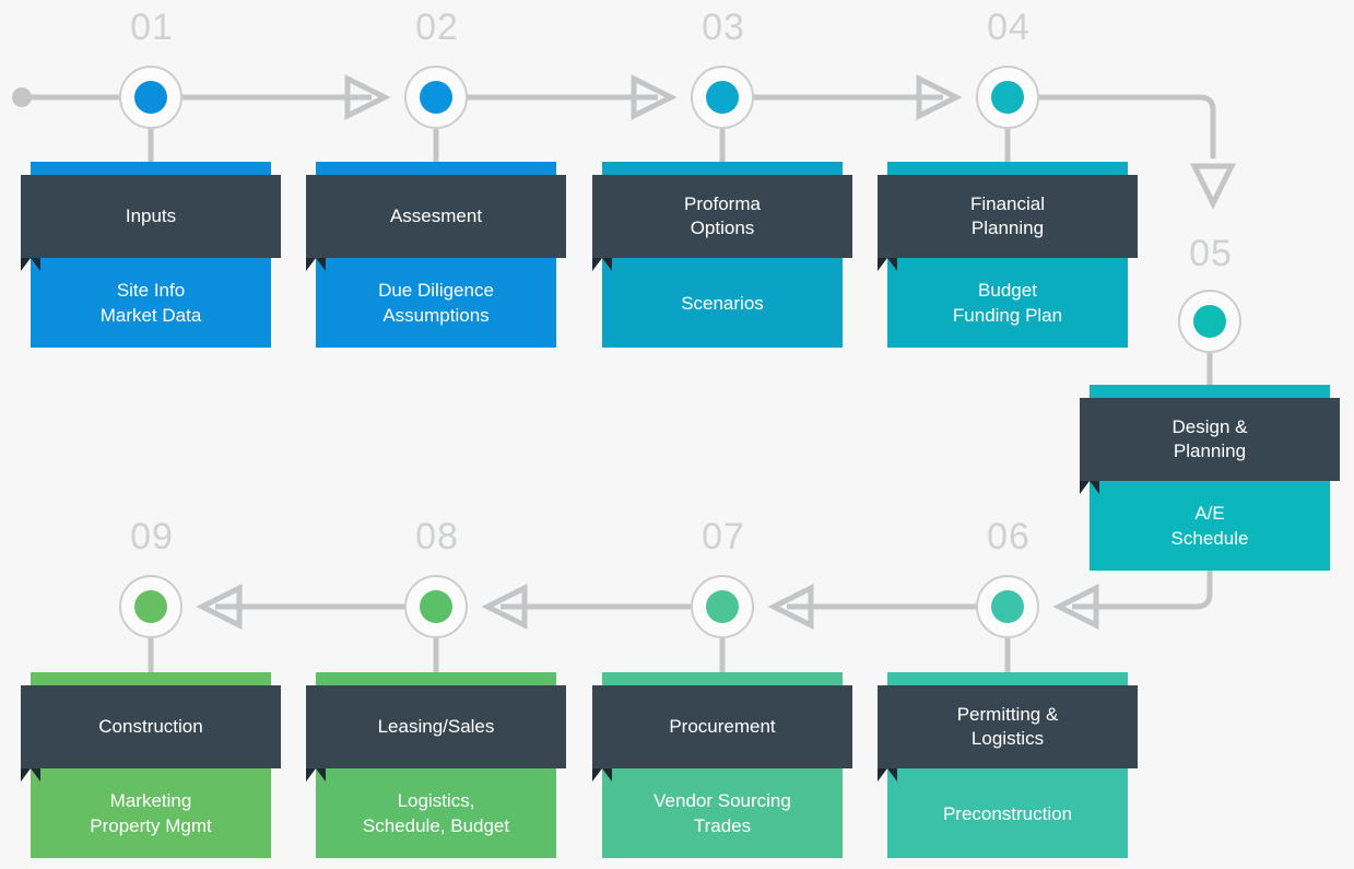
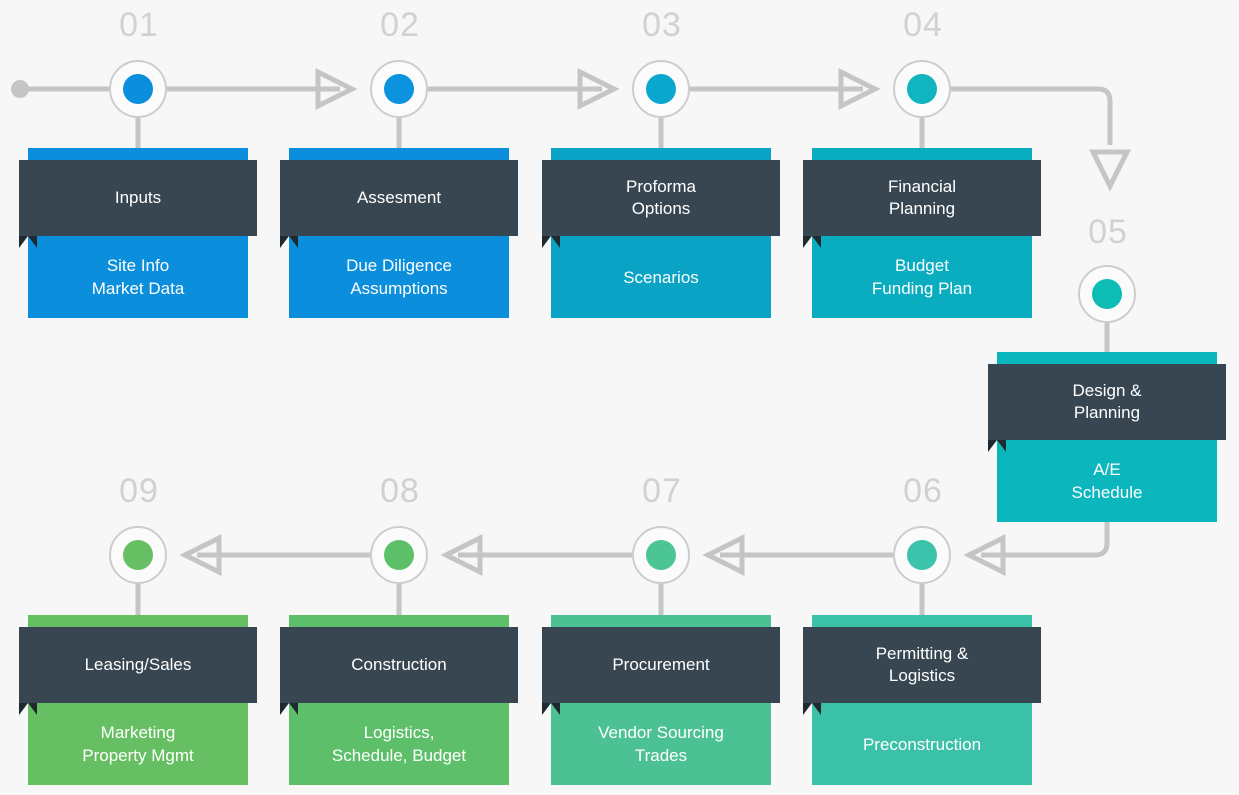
  01
  02
  03
  04
  05
  06
  07
  08
  09
  Inputs
  Site Info
  Market Data
  Assesment
  Due Diligence
  Assumptions
  Proforma
  Options
  Scenarios
  Financial
  Planning
  Budget
  Funding Plan
  Design &
  Planning
  A/E
  Schedule
  Permitting &
  Logistics
  Preconstruction
  Procurement
  Vendor Sourcing
  Trades
- Leasing/Sales
+ Construction
  Logistics,
  Schedule, Budget
- Construction
+ Leasing/Sales
  Marketing
  Property Mgmt
